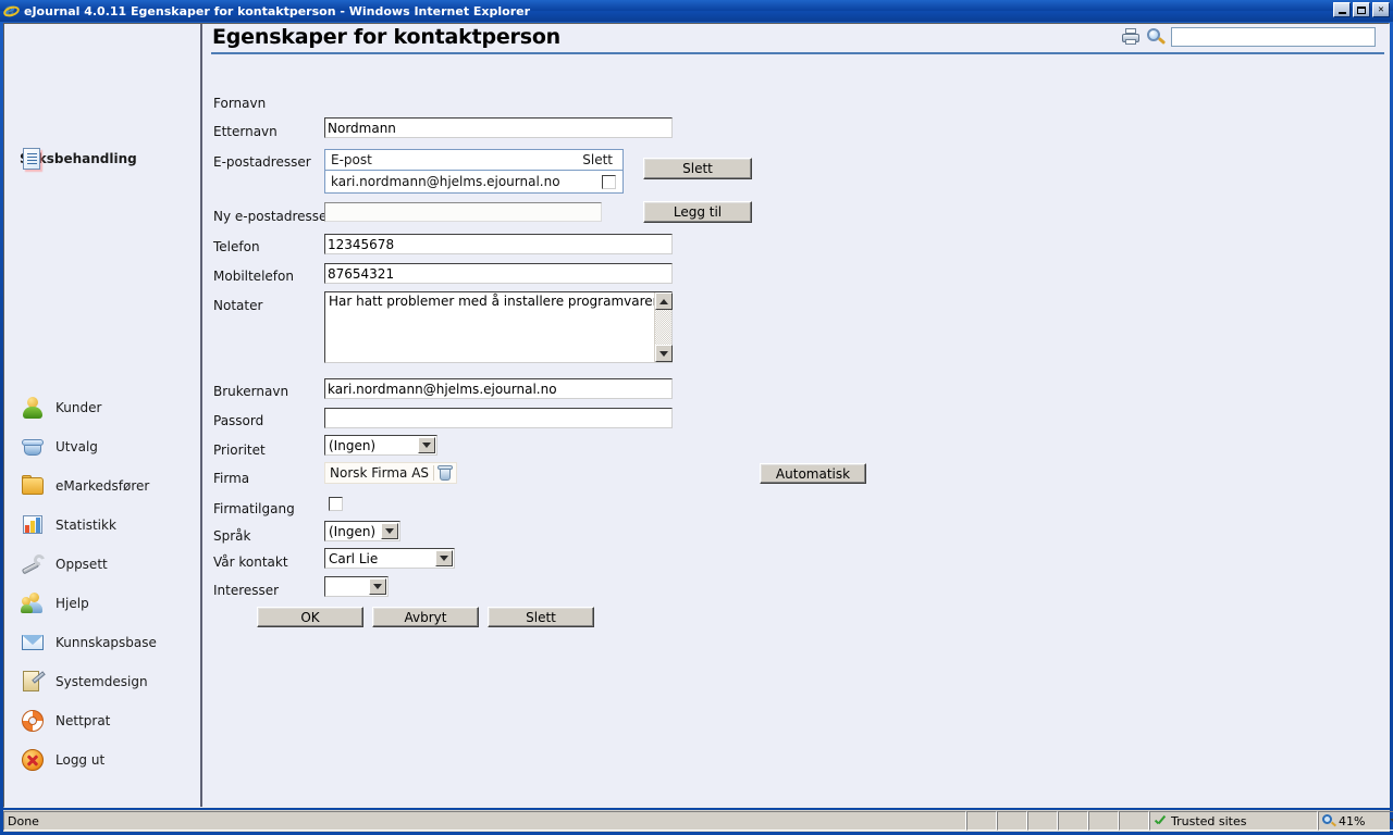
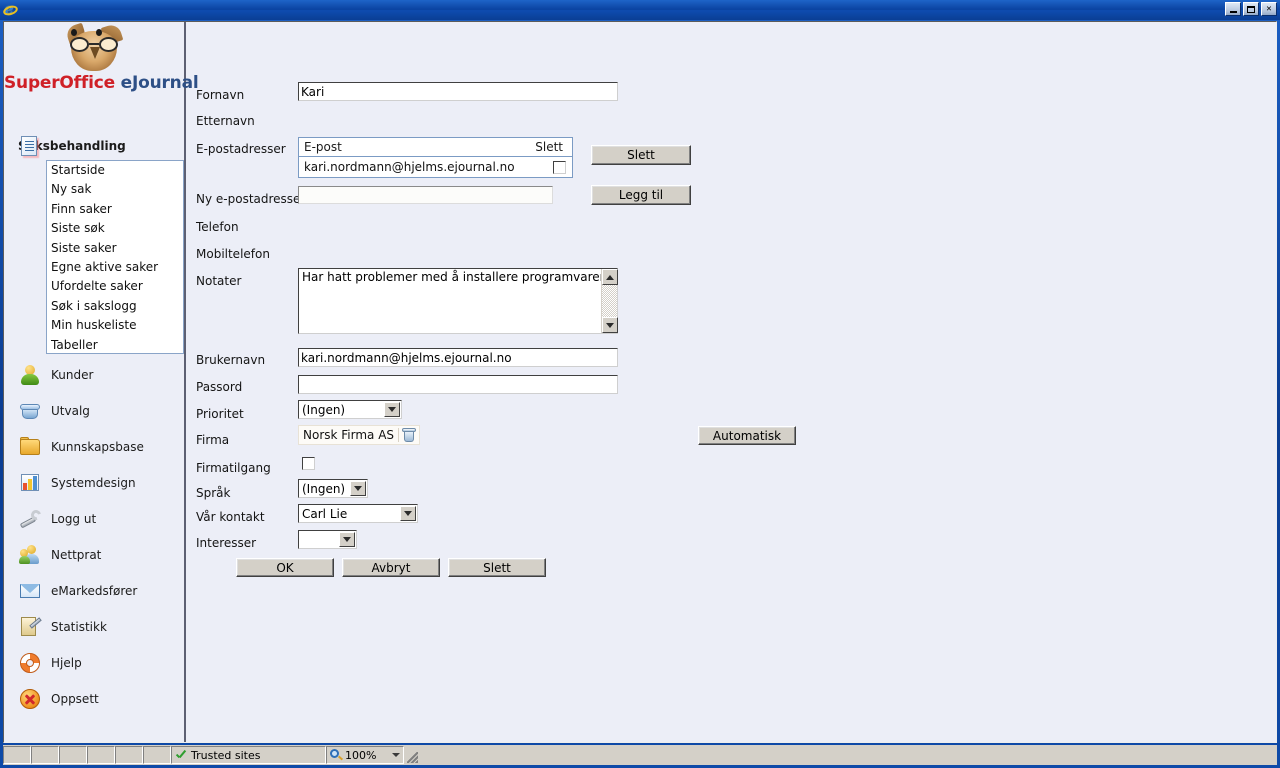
  e
- eJournal 4.0.11 Egenskaper for kontaktperson - Windows Internet Explorer
  ✕
+ SuperOffice eJournal
  ksbehandling
+ Startside
+ Ny sak
+ Finn saker
+ Siste søk
+ Siste saker
+ Egne aktive saker
+ Ufordelte saker
+ Søk i sakslogg
+ Min huskeliste
+ Tabeller
  Kunder
  Utvalg
- eMarkedsfører
+ Kunnskapsbase
- Statistikk
+ Systemdesign
- Oppsett
+ Logg ut
- Hjelp
+ Nettprat
- Kunnskapsbase
+ eMarkedsfører
- Systemdesign
+ Statistikk
- Nettprat
+ Hjelp
- Logg ut
+ Oppsett
- Egenskaper for kontaktperson
  Fornavn
+ Kari
  Etternavn
- Nordmann
  E-postadresser
  E-post
  Slett
  kari.nordmann@hjelms.ejournal.no
  Slett
  Ny e-postadresse
  Legg til
  Telefon
- 12345678
  Mobiltelefon
- 87654321
  Notater
  Har hatt problemer med å installere programvare
  Brukernavn
  kari.nordmann@hjelms.ejournal.no
  Passord
  Prioritet
  (Ingen)
  Firma
  Norsk Firma AS
  Automatisk
  Firmatilgang
  Språk
  (Ingen)
  Vår kontakt
  Carl Lie
  Interesser
  OK
  Avbryt
  Slett
- Done
  Trusted sites
- 41%
+ 100%
